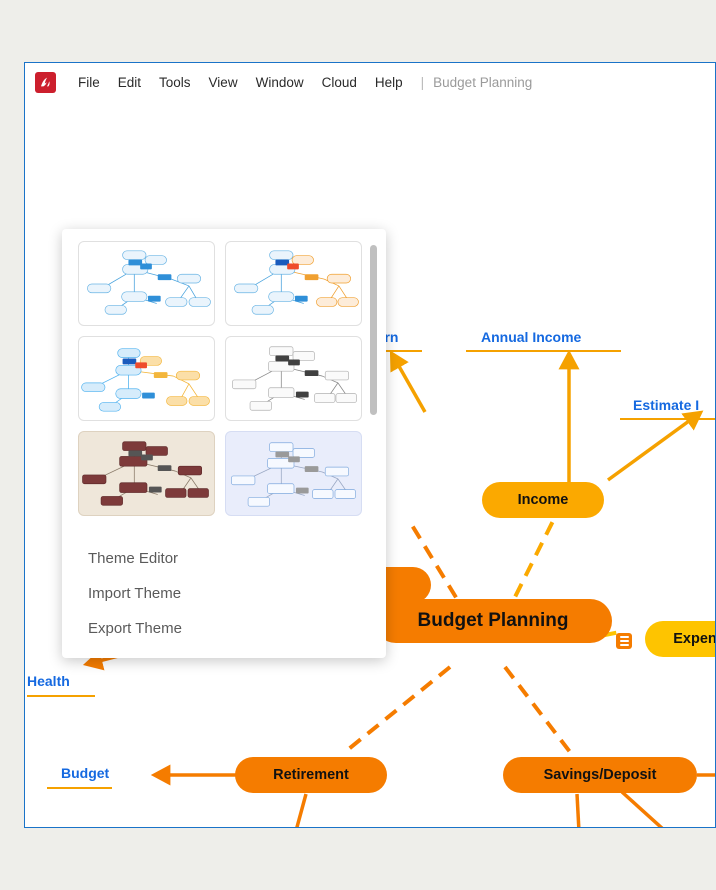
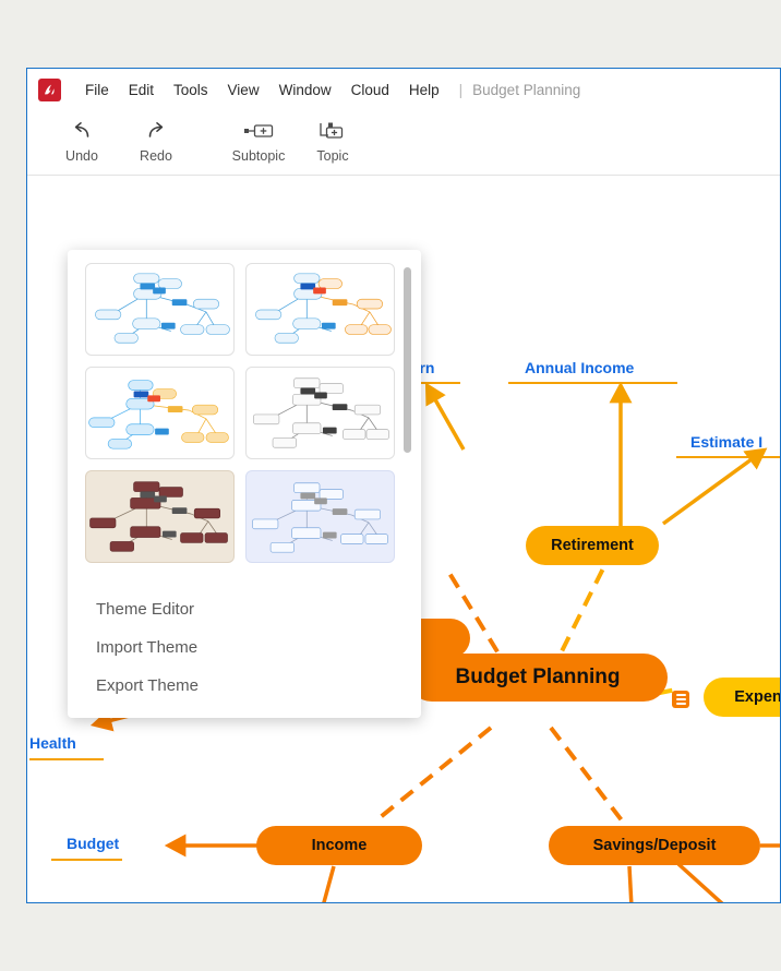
  File
  Edit
  Tools
  View
  Window
  Cloud
  Help
  |
  Budget Planning
+ Undo
+ Redo
+ Subtopic
+ Topic
  Annual Income
  Estimate I
  Health
  Budget
- Income
+ Retirement
  Expen
  Budget Planning
- Retirement
+ Income
  Savings/Deposit
  Theme Editor
  Import Theme
  Export Theme
